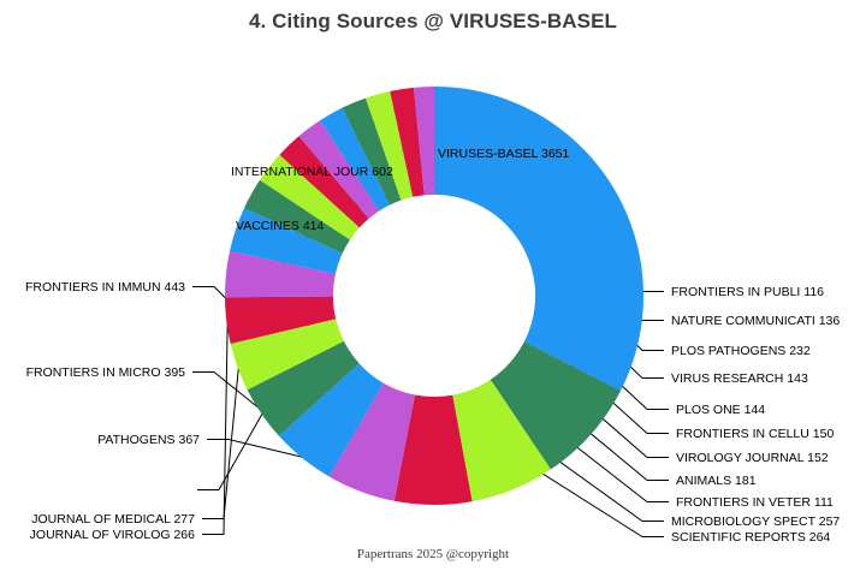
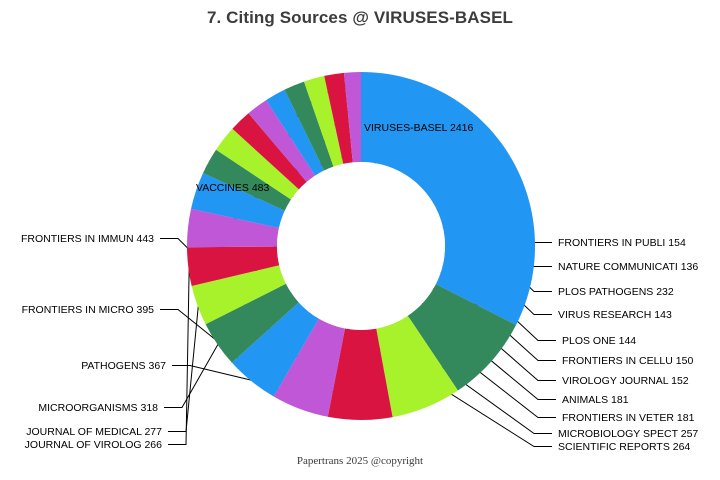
- 4. Citing Sources @ VIRUSES-BASEL
+ 7. Citing Sources @ VIRUSES-BASEL
  FRONTIERS IN IMMUN 443
  FRONTIERS IN MICRO 395
  PATHOGENS 367
+ MICROORGANISMS 318
  JOURNAL OF MEDICAL 277
  JOURNAL OF VIROLOG 266
  SCIENTIFIC REPORTS 264
  MICROBIOLOGY SPECT 257
- FRONTIERS IN VETER 111
+ FRONTIERS IN VETER 181
  ANIMALS 181
  VIROLOGY JOURNAL 152
  FRONTIERS IN CELLU 150
  PLOS ONE 144
  VIRUS RESEARCH 143
  PLOS PATHOGENS 232
  NATURE COMMUNICATI 136
- FRONTIERS IN PUBLI 116
+ FRONTIERS IN PUBLI 154
- VIRUSES-BASEL 3651
+ VIRUSES-BASEL 2416
- INTERNATIONAL JOUR 602
- VACCINES 414
+ VACCINES 483
  Papertrans 2025 @copyright
